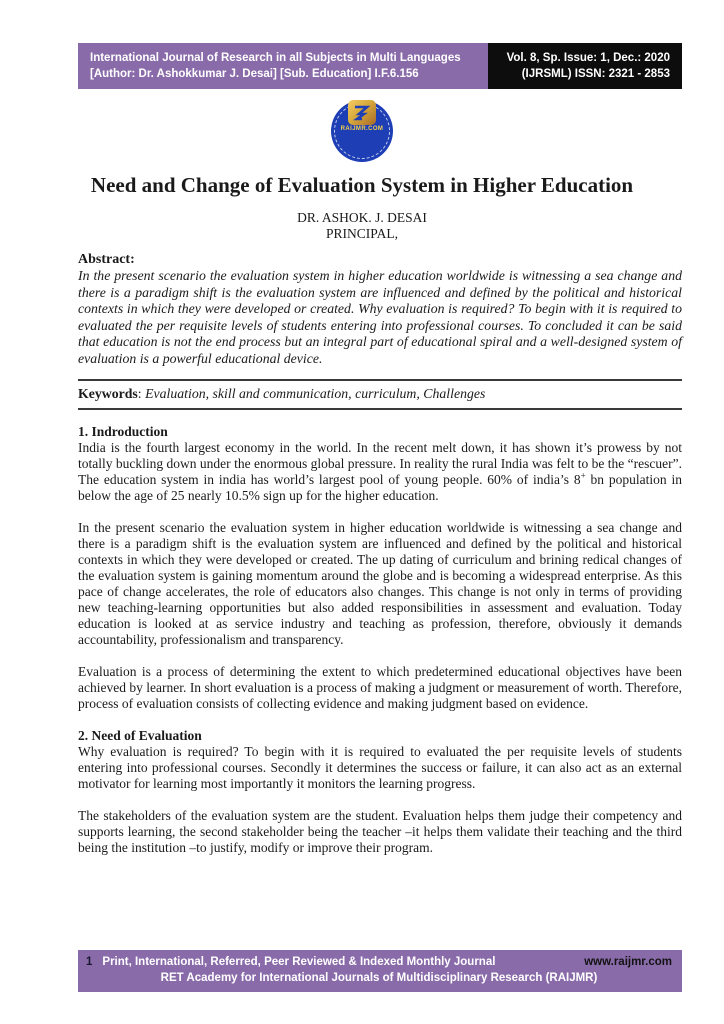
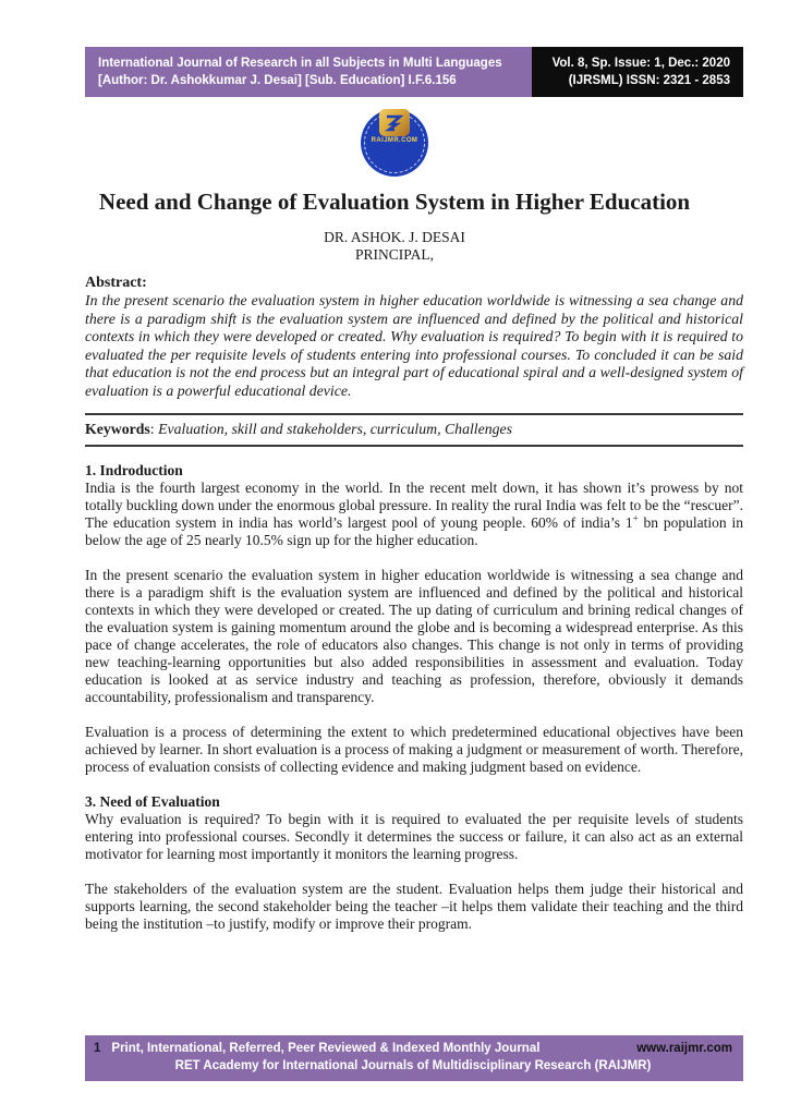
  International Journal of Research in all Subjects in Multi Languages
  [Author: Dr. Ashokkumar J. Desai] [Sub. Education] I.F.6.156
  Vol. 8, Sp. Issue: 1, Dec.: 2020
  (IJRSML) ISSN: 2321 - 2853
  Need and Change of Evaluation System in Higher Education
  DR. ASHOK. J. DESAI
  PRINCIPAL,
  Abstract:
  In the present scenario the evaluation system in higher education worldwide is witnessing a sea change and there is a paradigm shift is the evaluation system are influenced and defined by the political and historical contexts in which they were developed or created. Why evaluation is required? To begin with it is required to evaluated the per requisite levels of students entering into professional courses. To concluded it can be said that education is not the end process but an integral part of educational spiral and a well-designed system of evaluation is a powerful educational device.
- Keywords: Evaluation, skill and communication, curriculum, Challenges
+ Keywords: Evaluation, skill and stakeholders, curriculum, Challenges
  1. Indroduction
- India is the fourth largest economy in the world. In the recent melt down, it has shown it’s prowess by not totally buckling down under the enormous global pressure. In reality the rural India was felt to be the “rescuer”. The education system in india has world’s largest pool of young people. 60% of india’s 8+ bn population in below the age of 25 nearly 10.5% sign up for the higher education.
+ India is the fourth largest economy in the world. In the recent melt down, it has shown it’s prowess by not totally buckling down under the enormous global pressure. In reality the rural India was felt to be the “rescuer”. The education system in india has world’s largest pool of young people. 60% of india’s 1+ bn population in below the age of 25 nearly 10.5% sign up for the higher education.
  In the present scenario the evaluation system in higher education worldwide is witnessing a sea change and there is a paradigm shift is the evaluation system are influenced and defined by the political and historical contexts in which they were developed or created. The up dating of curriculum and brining redical changes of the evaluation system is gaining momentum around the globe and is becoming a widespread enterprise. As this pace of change accelerates, the role of educators also changes. This change is not only in terms of providing new teaching-learning opportunities but also added responsibilities in assessment and evaluation. Today education is looked at as service industry and teaching as profession, therefore, obviously it demands accountability, professionalism and transparency.
  Evaluation is a process of determining the extent to which predetermined educational objectives have been achieved by learner. In short evaluation is a process of making a judgment or measurement of worth. Therefore, process of evaluation consists of collecting evidence and making judgment based on evidence.
- 2. Need of Evaluation
+ 3. Need of Evaluation
  Why evaluation is required? To begin with it is required to evaluated the per requisite levels of students entering into professional courses. Secondly it determines the success or failure, it can also act as an external motivator for learning most importantly it monitors the learning progress.
- The stakeholders of the evaluation system are the student. Evaluation helps them judge their competency and supports learning, the second stakeholder being the teacher –it helps them validate their teaching and the third being the institution –to justify, modify or improve their program.
+ The stakeholders of the evaluation system are the student. Evaluation helps them judge their historical and supports learning, the second stakeholder being the teacher –it helps them validate their teaching and the third being the institution –to justify, modify or improve their program.
  1
  Print, International, Referred, Peer Reviewed & Indexed Monthly Journal
  www.raijmr.com
  RET Academy for International Journals of Multidisciplinary Research (RAIJMR)
